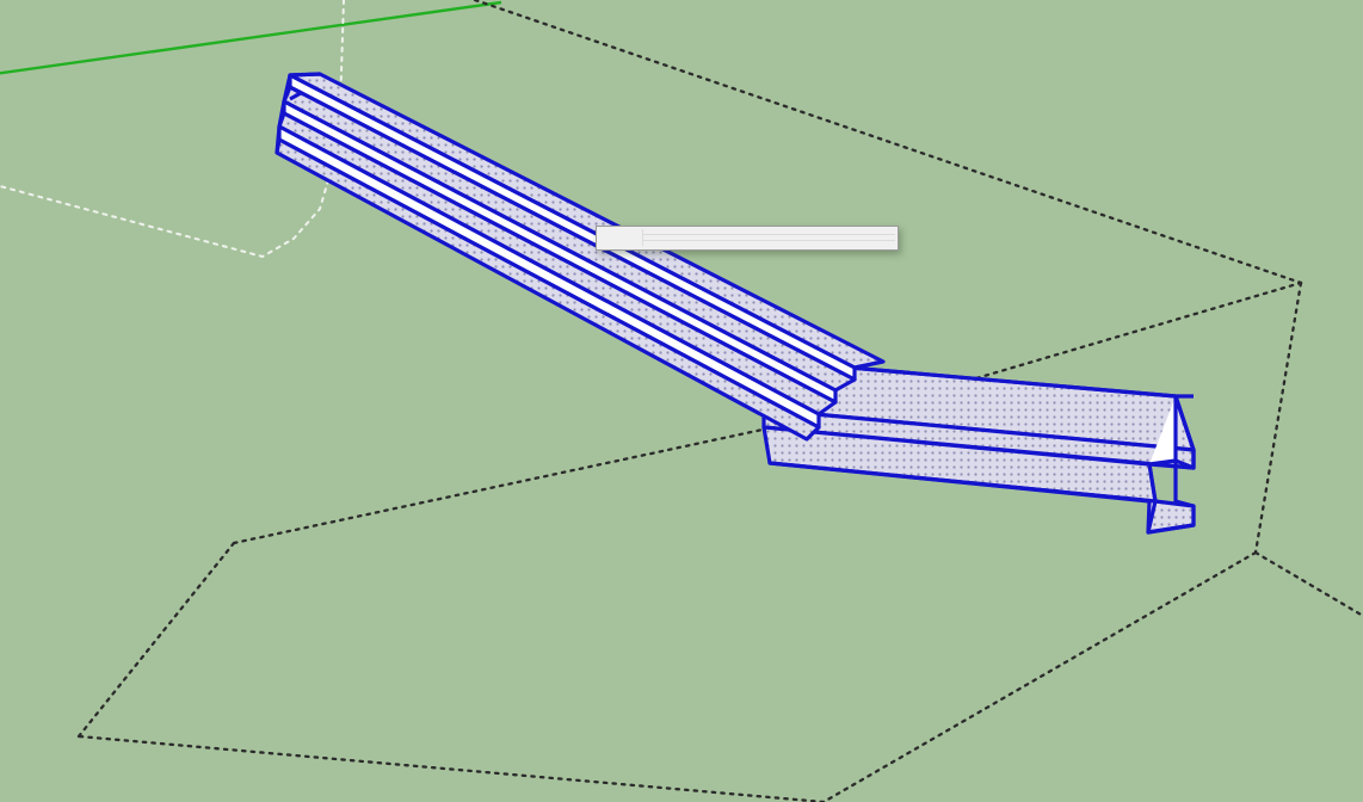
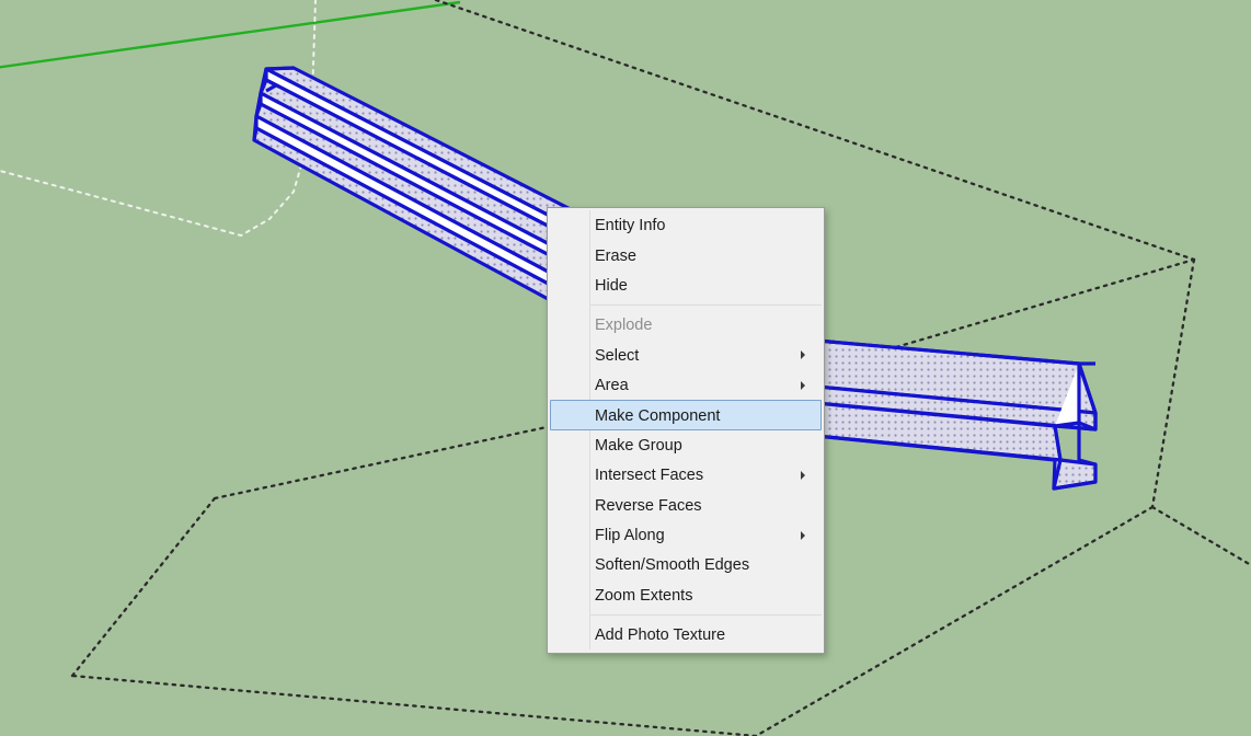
+ Entity Info
+ Erase
+ Hide
+ Explode
+ Select
+ Area
+ Make Component
+ Make Group
+ Intersect Faces
+ Reverse Faces
+ Flip Along
+ Soften/Smooth Edges
+ Zoom Extents
+ Add Photo Texture
